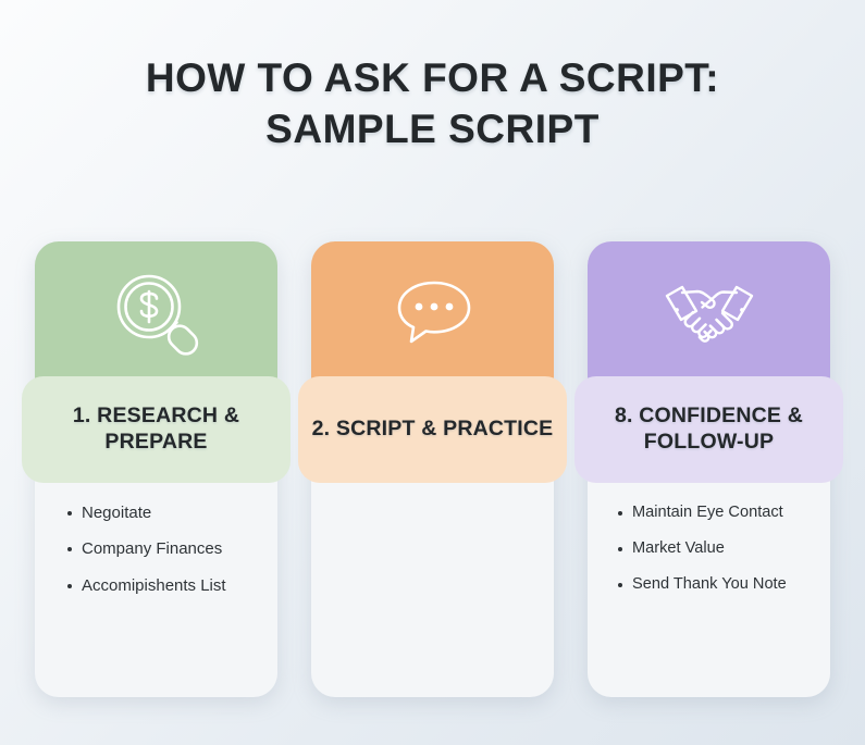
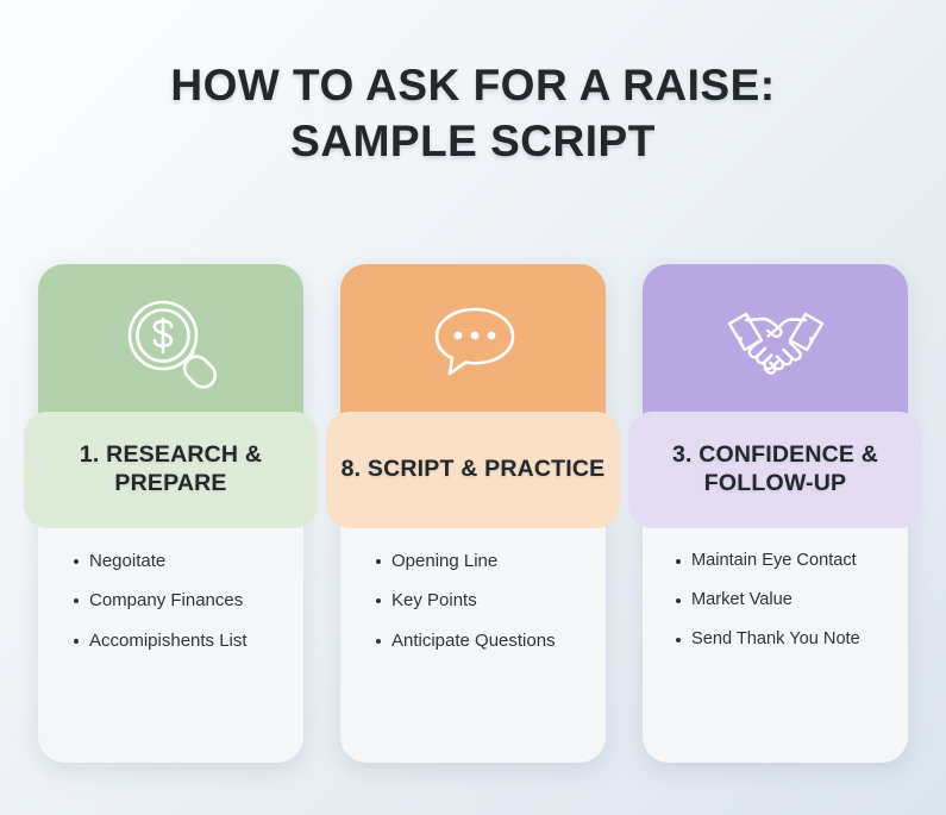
- HOW TO ASK FOR A SCRIPT:
+ HOW TO ASK FOR A RAISE:
  SAMPLE SCRIPT
  1. RESEARCH & PREPARE
  Negoitate
  Company Finances
  Accomipishents List
- 2. SCRIPT & PRACTICE
+ 8. SCRIPT & PRACTICE
+ Opening Line
+ Key Points
+ Anticipate Questions
- 8. CONFIDENCE & FOLLOW-UP
+ 3. CONFIDENCE & FOLLOW-UP
  Maintain Eye Contact
  Market Value
  Send Thank You Note
